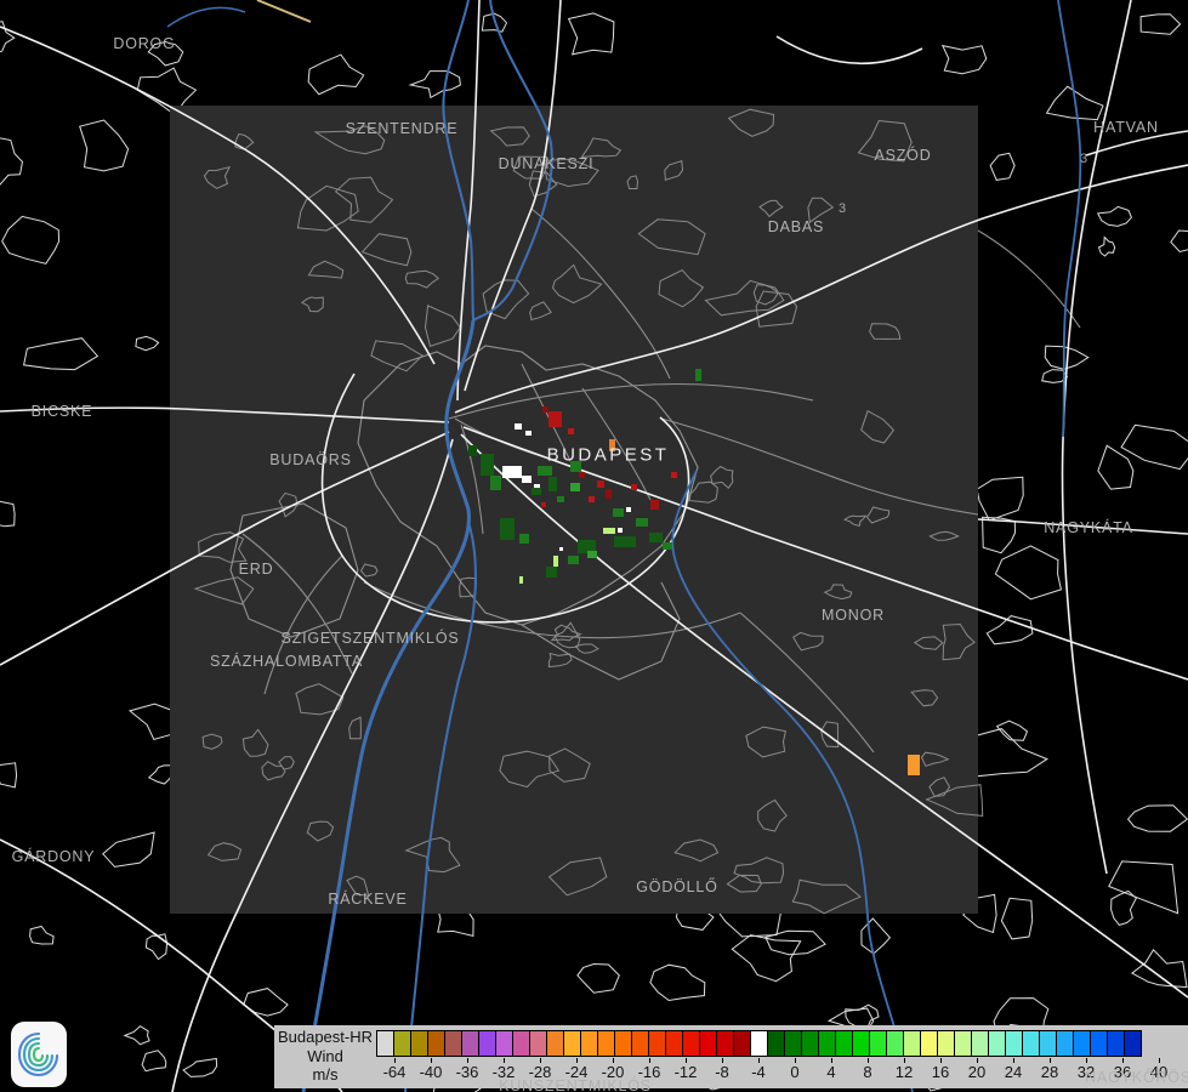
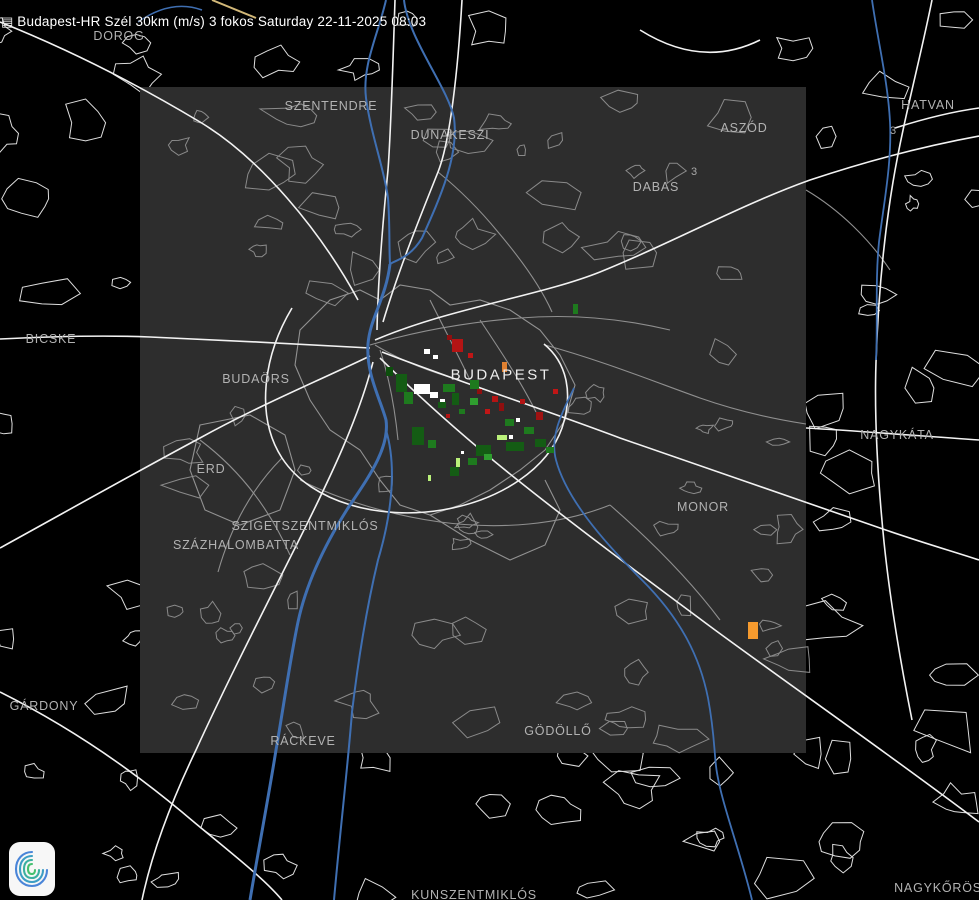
+ ▤
+ Budapest-HR Szél 30km (m/s) 3 fokos Saturday 22-11-2025 08:03
  DOROG
  SZENTENDRE
  DUNAKESZI
  ASZÓD
  HATVAN
  DABAS
  BICSKE
  BUDAÖRS
  BUDAPEST
  NAGYKÁTA
  ERD
  MONOR
  SZIGETSZENTMIKLÓS
  SZÁZHALOMBATTA
  GÁRDONY
  GÖDÖLLŐ
  RÁCKEVE
  KUNSZENTMIKLÓS
  NAGYKŐRÖS
  3
  3
- Budapest-HR
- Wind
- m/s
- -64
- -40
- -36
- -32
- -28
- -24
- -20
- -16
- -12
- -8
- -4
- 0
- 4
- 8
- 12
- 16
- 20
- 24
- 28
- 32
- 36
- 40
